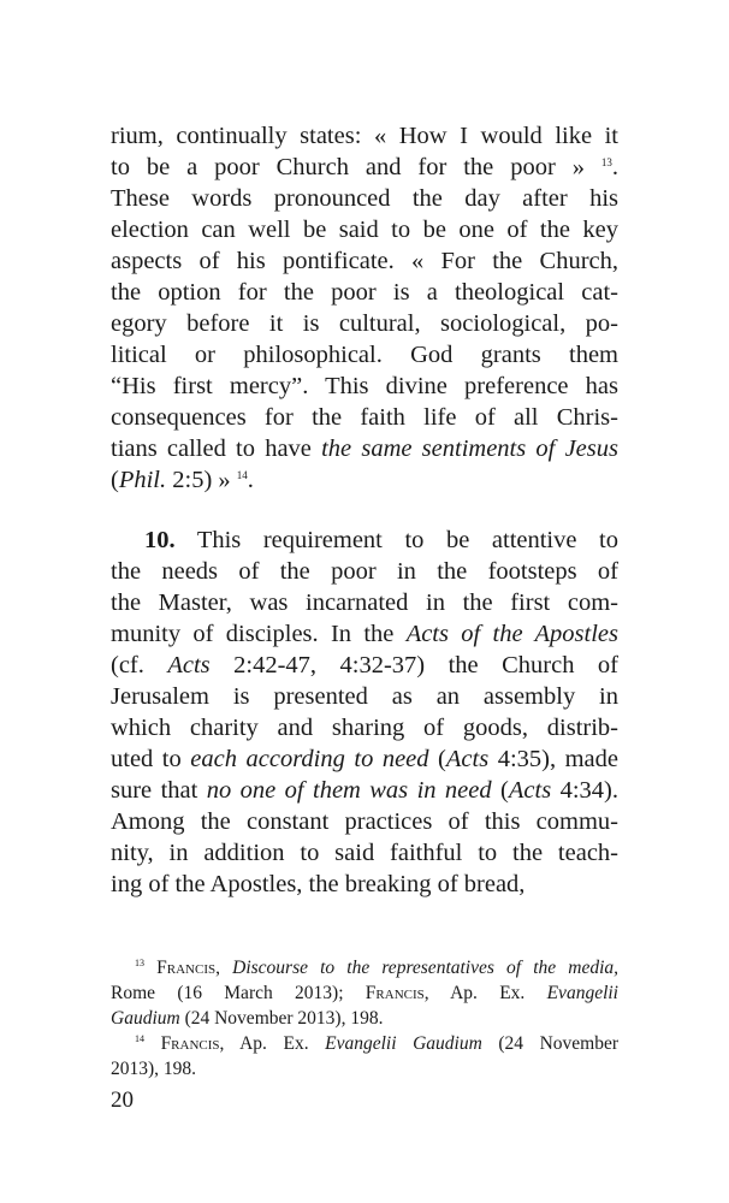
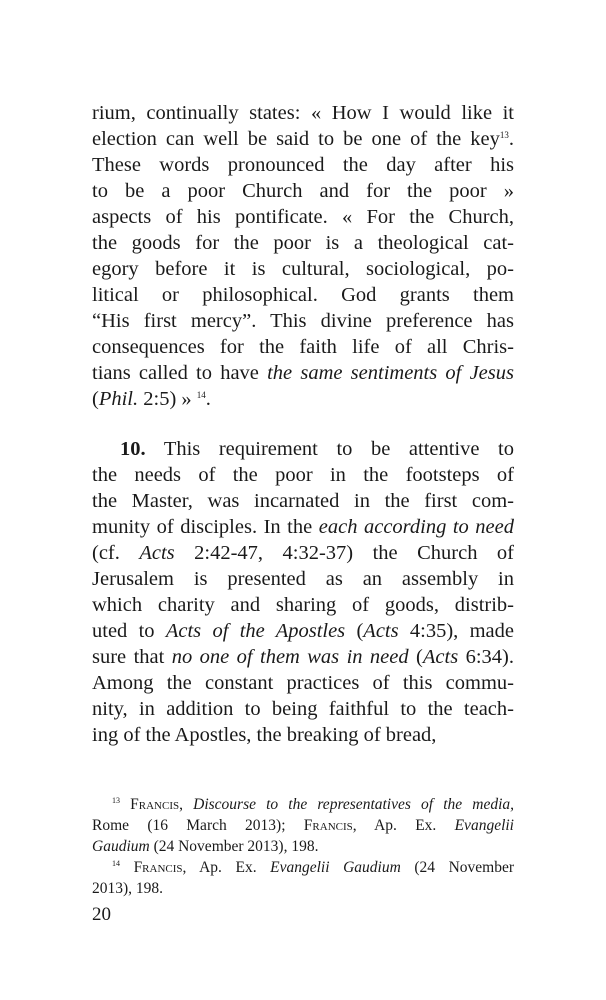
  rium, continually states: « How I would like it
- to be a poor Church and for the poor » 13.
+ election can well be said to be one of the key13.
  These words pronounced the day after his
- election can well be said to be one of the key
+ to be a poor Church and for the poor »
  aspects of his pontificate. « For the Church,
- the option for the poor is a theological cat-
+ the goods for the poor is a theological cat-
  egory before it is cultural, sociological, po-
  litical or philosophical. God grants them
  “His first mercy”. This divine preference has
  consequences for the faith life of all Chris-
  tians called to have the same sentiments of Jesus
  (Phil. 2:5) » 14.
  10. This requirement to be attentive to
  the needs of the poor in the footsteps of
  the Master, was incarnated in the first com-
- munity of disciples. In the Acts of the Apostles
+ munity of disciples. In the each according to need
  (cf. Acts 2:42-47, 4:32-37) the Church of
  Jerusalem is presented as an assembly in
  which charity and sharing of goods, distrib-
- uted to each according to need (Acts 4:35), made
+ uted to Acts of the Apostles (Acts 4:35), made
- sure that no one of them was in need (Acts 4:34).
+ sure that no one of them was in need (Acts 6:34).
  Among the constant practices of this commu-
- nity, in addition to said faithful to the teach-
+ nity, in addition to being faithful to the teach-
  ing of the Apostles, the breaking of bread,
  13 Francis, Discourse to the representatives of the media,
  Rome (16 March 2013); Francis, Ap. Ex. Evangelii
  Gaudium (24 November 2013), 198.
  14 Francis, Ap. Ex. Evangelii Gaudium (24 November
  2013), 198.
  20
